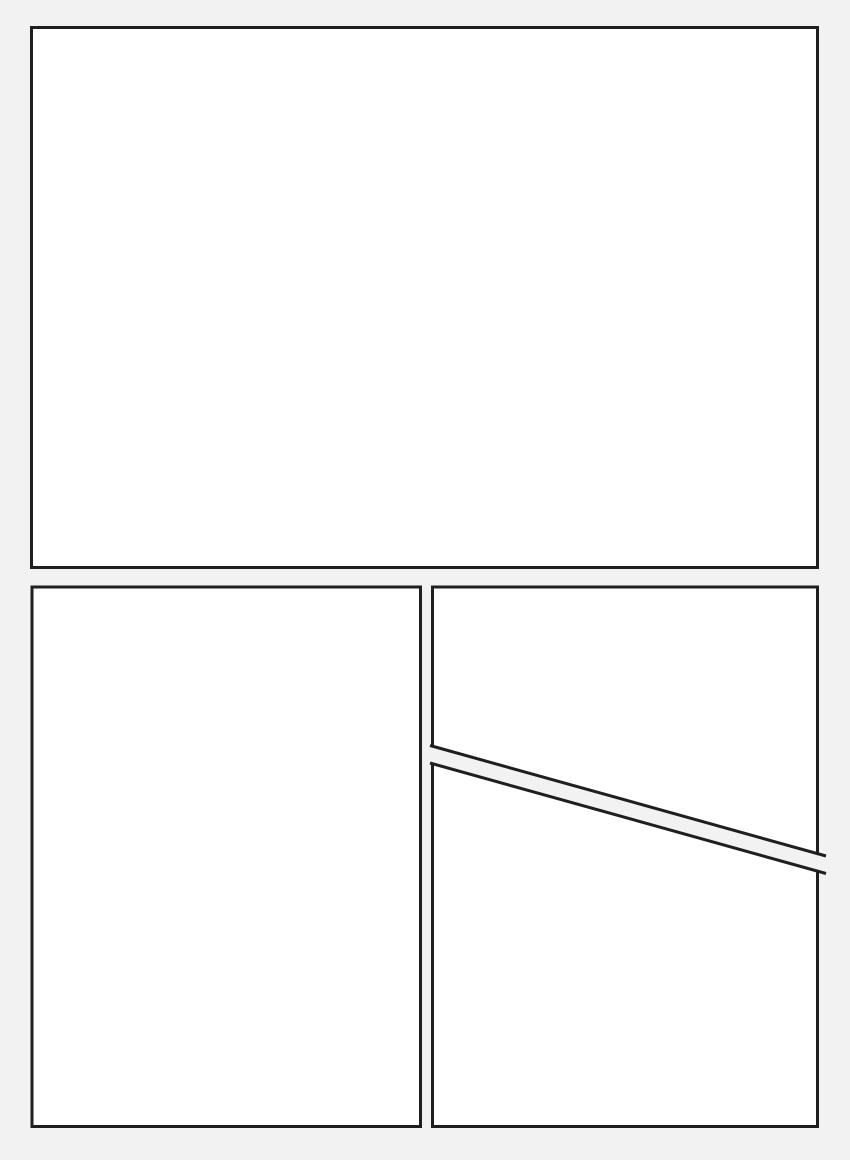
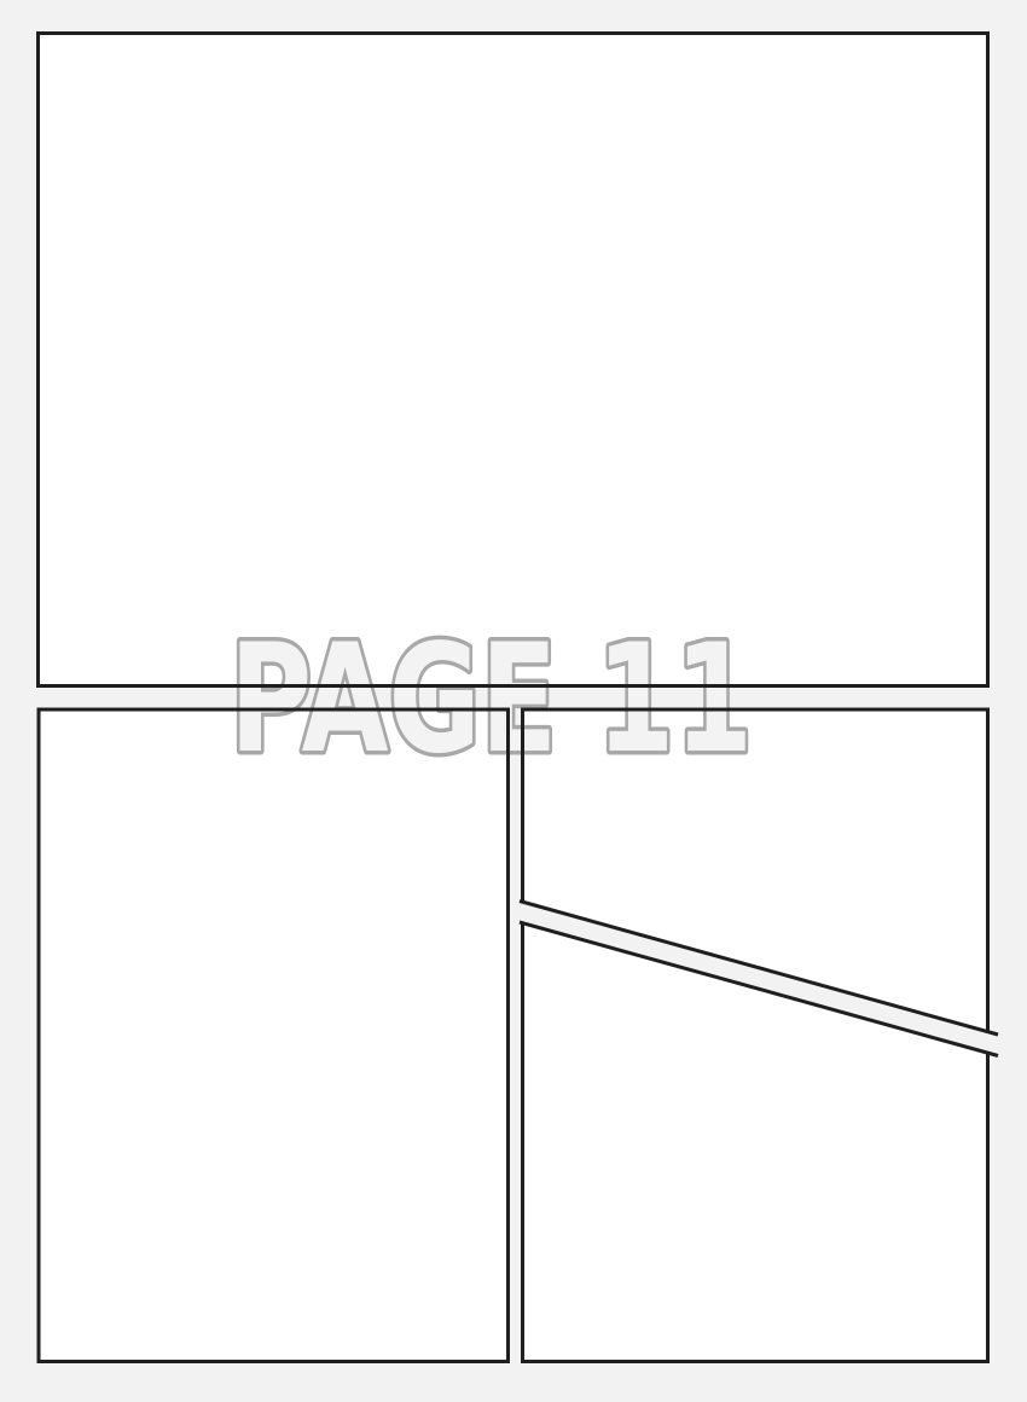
+ PAGE 11
